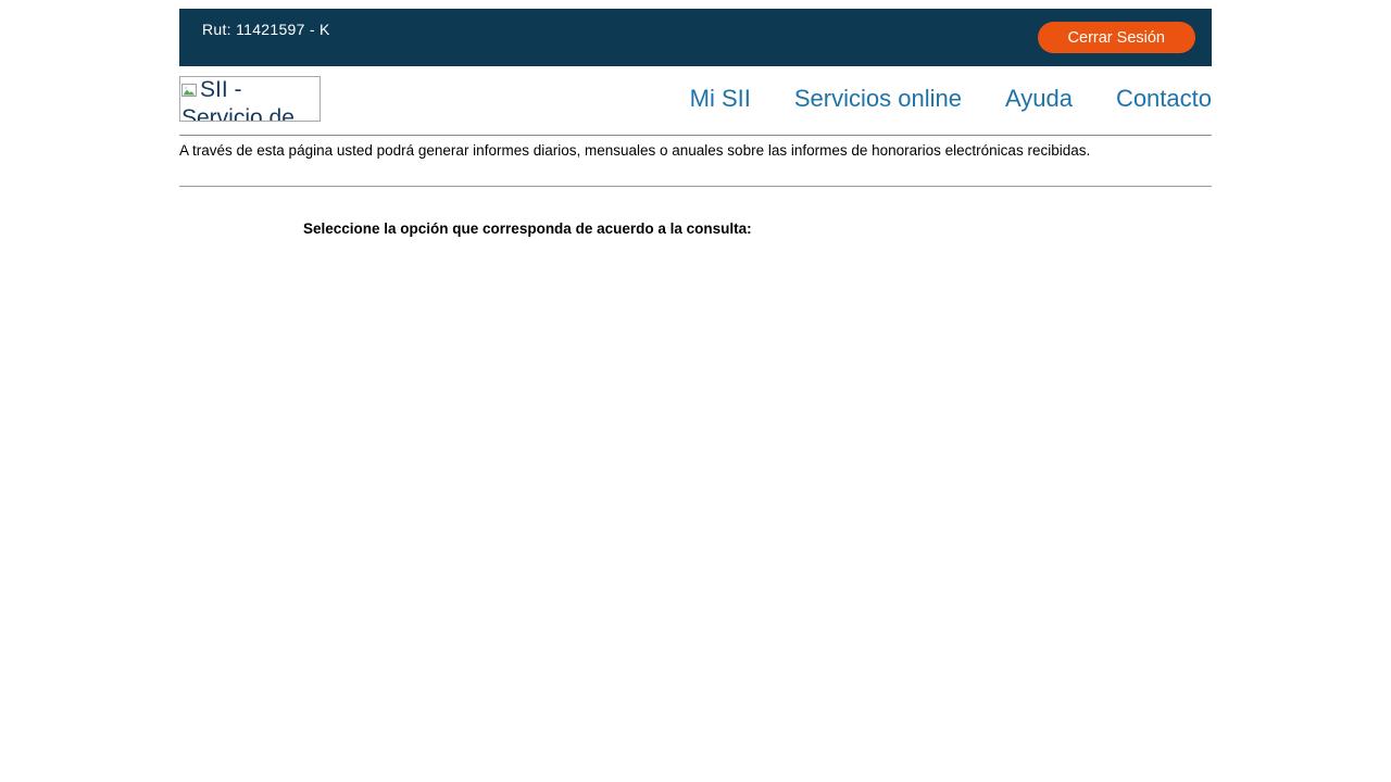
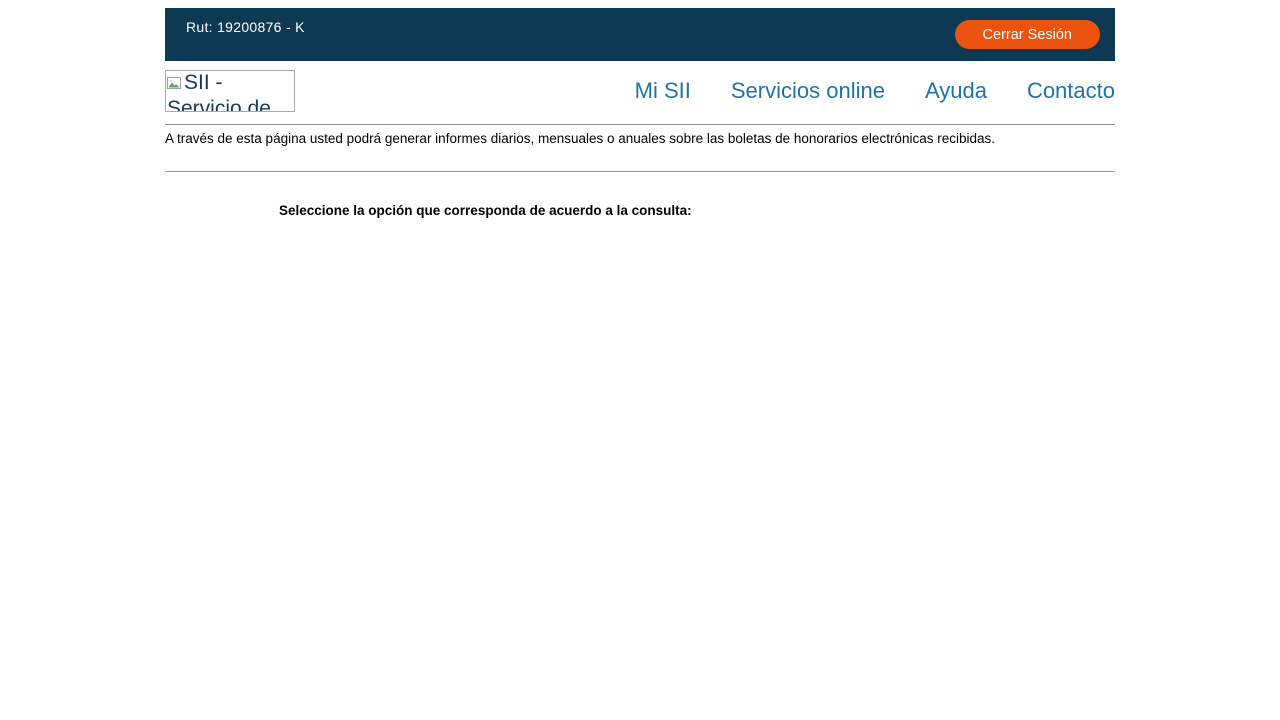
- Rut: 11421597 - K
+ Rut: 19200876 - K
  Cerrar Sesión
  SII - Servicio de
  Mi SII
  Servicios online
  Ayuda
  Contacto
- A través de esta página usted podrá generar informes diarios, mensuales o anuales sobre las informes de honorarios electrónicas recibidas.
+ A través de esta página usted podrá generar informes diarios, mensuales o anuales sobre las boletas de honorarios electrónicas recibidas.
  Seleccione la opción que corresponda de acuerdo a la consulta:
